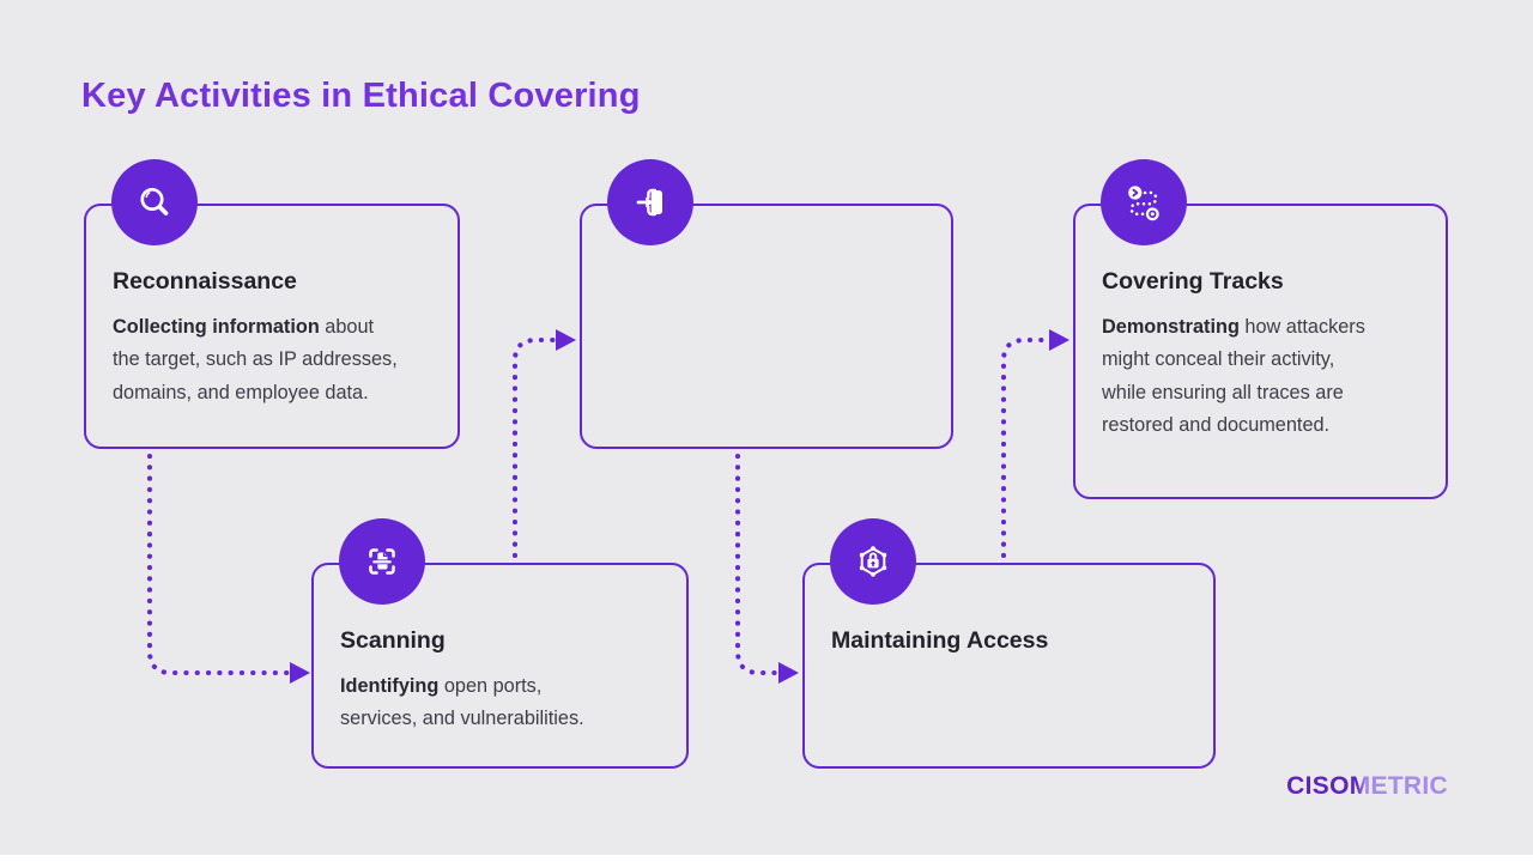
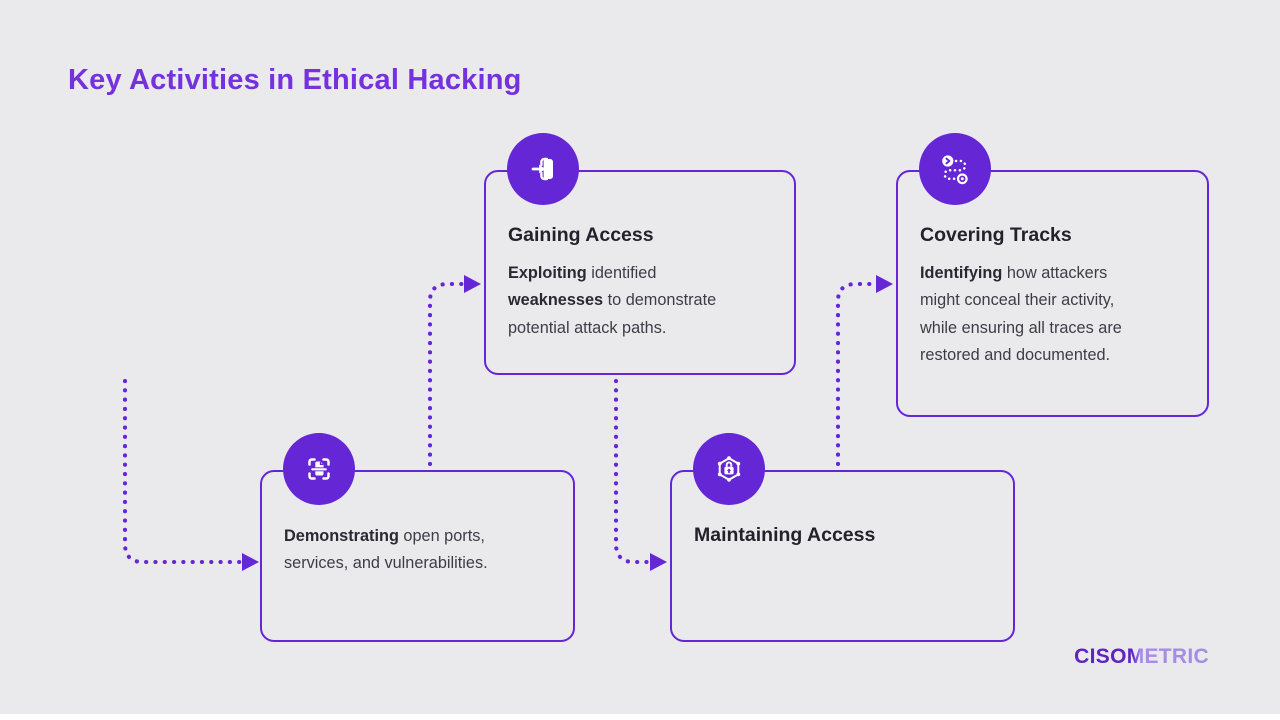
- Key Activities in Ethical Covering
+ Key Activities in Ethical Hacking
- Reconnaissance
- Collecting information about
- the target, such as IP addresses,
- domains, and employee data.
- Scanning
- Identifying open ports,
+ Demonstrating open ports,
  services, and vulnerabilities.
+ Gaining Access
+ Exploiting identified
+ weaknesses to demonstrate
+ potential attack paths.
  Maintaining Access
  Covering Tracks
- Demonstrating how attackers
+ Identifying how attackers
  might conceal their activity,
  while ensuring all traces are
  restored and documented.
  CISOMETRIC
